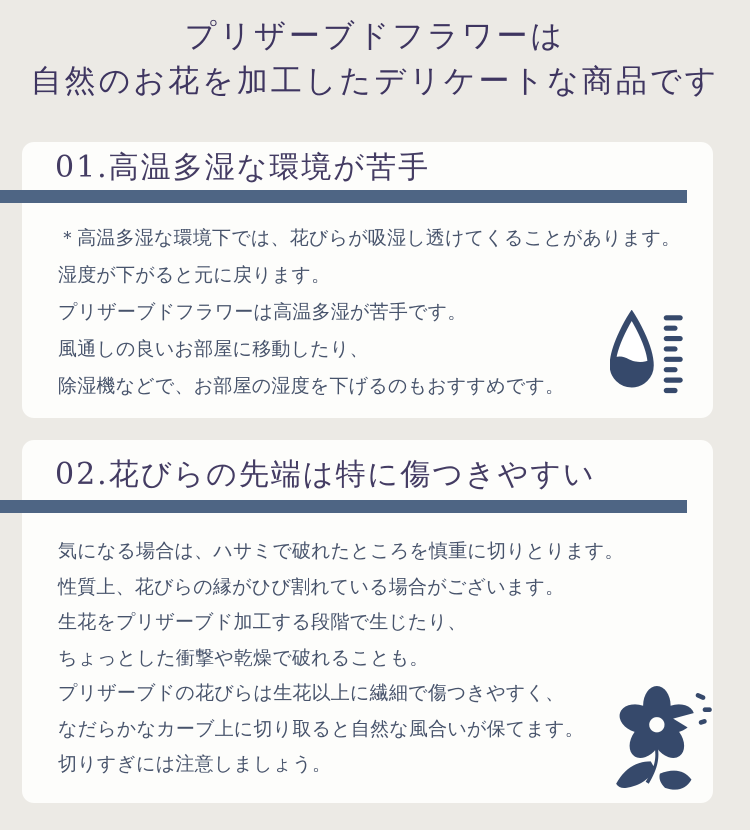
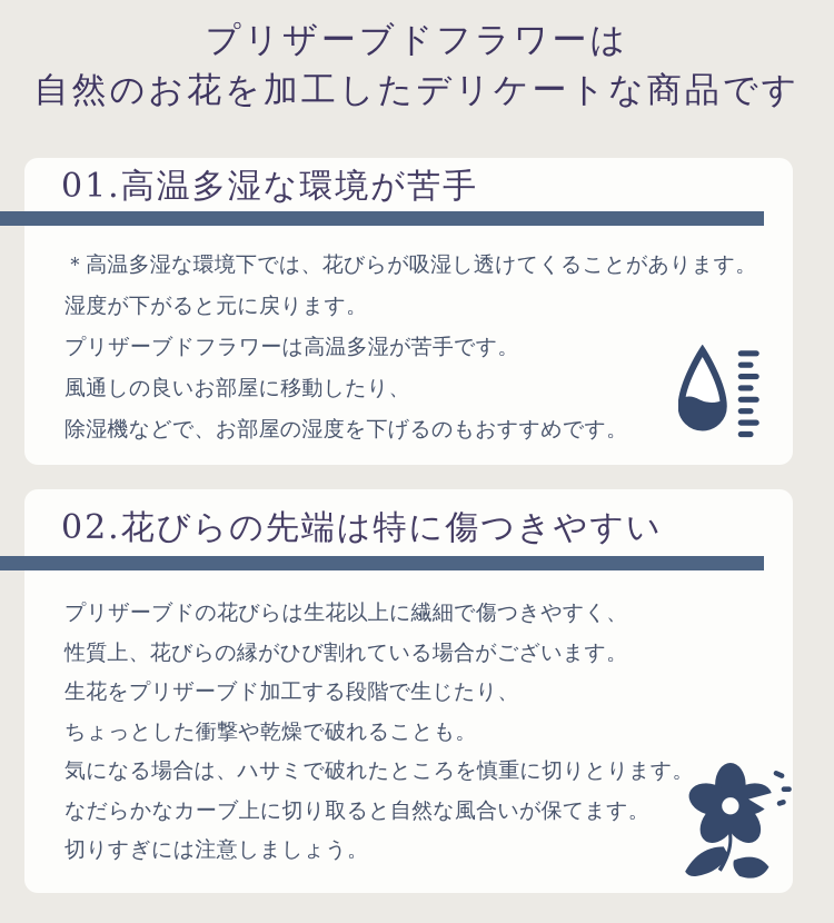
  プリザーブドフラワーは
  自然のお花を加工したデリケートな商品です
  01.高温多湿な環境が苦手
  ＊高温多湿な環境下では、花びらが吸湿し透けてくることがあります。
  湿度が下がると元に戻ります。
  プリザーブドフラワーは高温多湿が苦手です。
  風通しの良いお部屋に移動したり、
  除湿機などで、お部屋の湿度を下げるのもおすすめです。
  02.花びらの先端は特に傷つきやすい
- 気になる場合は、ハサミで破れたところを慎重に切りとります。
+ プリザーブドの花びらは生花以上に繊細で傷つきやすく、
  性質上、花びらの縁がひび割れている場合がございます。
  生花をプリザーブド加工する段階で生じたり、
  ちょっとした衝撃や乾燥で破れることも。
- プリザーブドの花びらは生花以上に繊細で傷つきやすく、
+ 気になる場合は、ハサミで破れたところを慎重に切りとります。
  なだらかなカーブ上に切り取ると自然な風合いが保てます。
  切りすぎには注意しましょう。
